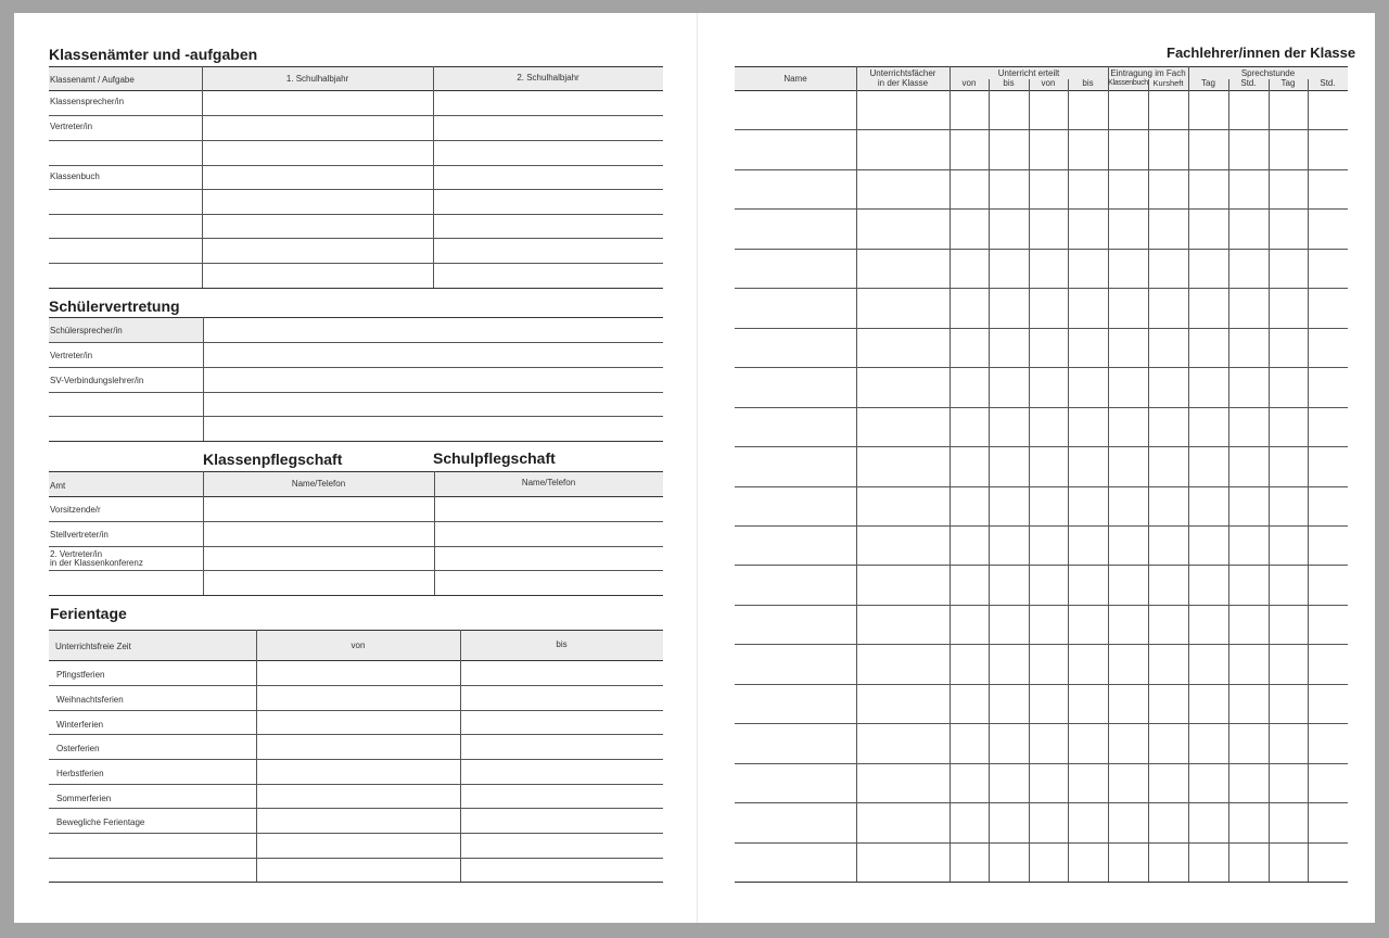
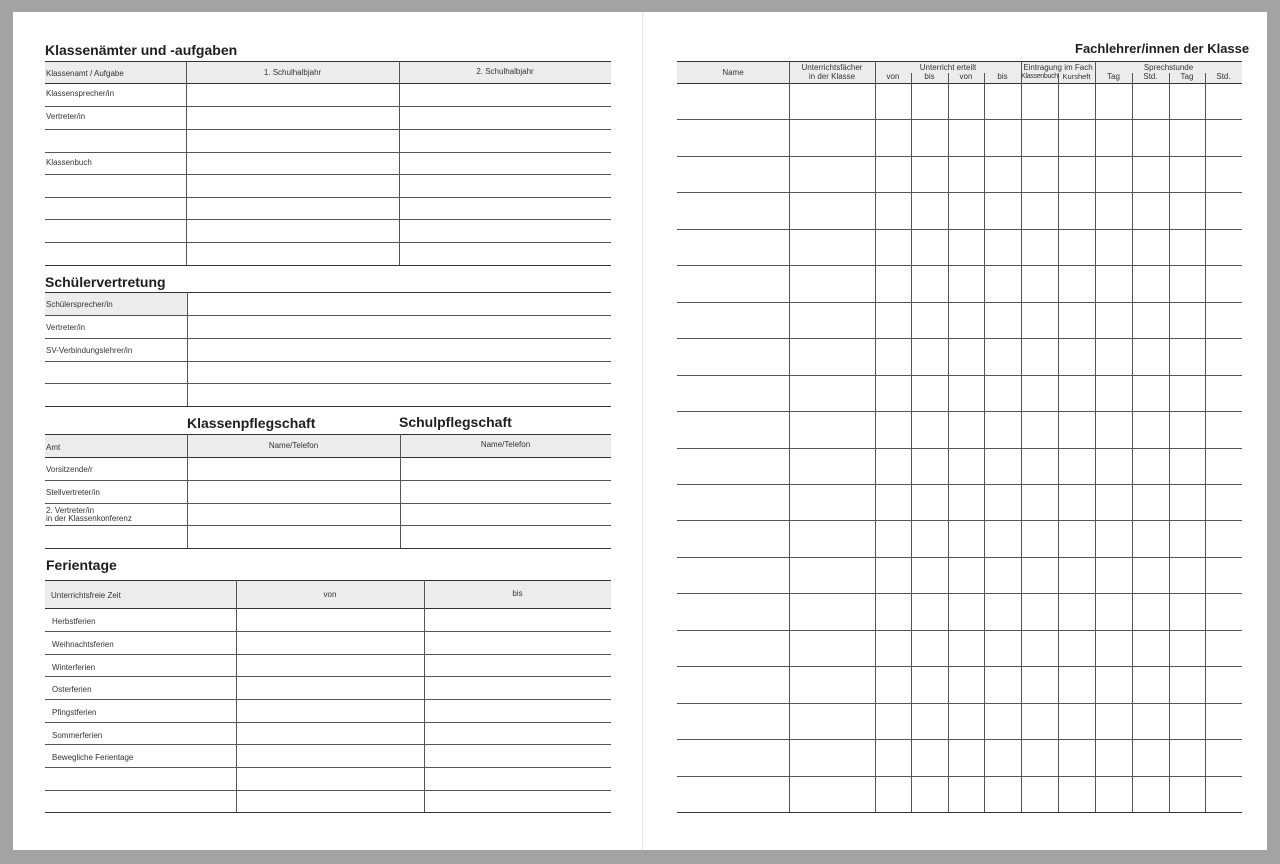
  Klassenämter und -aufgaben
  Schülervertretung
  Klassenpflegschaft
  Schulpflegschaft
  Ferientage
  Fachlehrer/innen der Klasse
  Klassenamt / Aufgabe
  1. Schulhalbjahr
  2. Schulhalbjahr
  Klassensprecher/in
  Vertreter/in
  Klassenbuch
  Schülersprecher/in
  Vertreter/in
  SV-Verbindungslehrer/in
  Amt
  Name/Telefon
  Name/Telefon
  Vorsitzende/r
  Stellvertreter/in
  2. Vertreter/in
  in der Klassenkonferenz
  Unterrichtsfreie Zeit
  von
  bis
- Pfingstferien
+ Herbstferien
  Weihnachtsferien
  Winterferien
  Osterferien
- Herbstferien
+ Pfingstferien
  Sommerferien
  Bewegliche Ferientage
  Name
  Unterrichtsfächer
  in der Klasse
  Unterricht erteilt
  von
  bis
  von
  bis
  Eintragung im Fach
  Kursheft
  Sprechstunde
  Tag
  Std.
  Tag
  Std.
